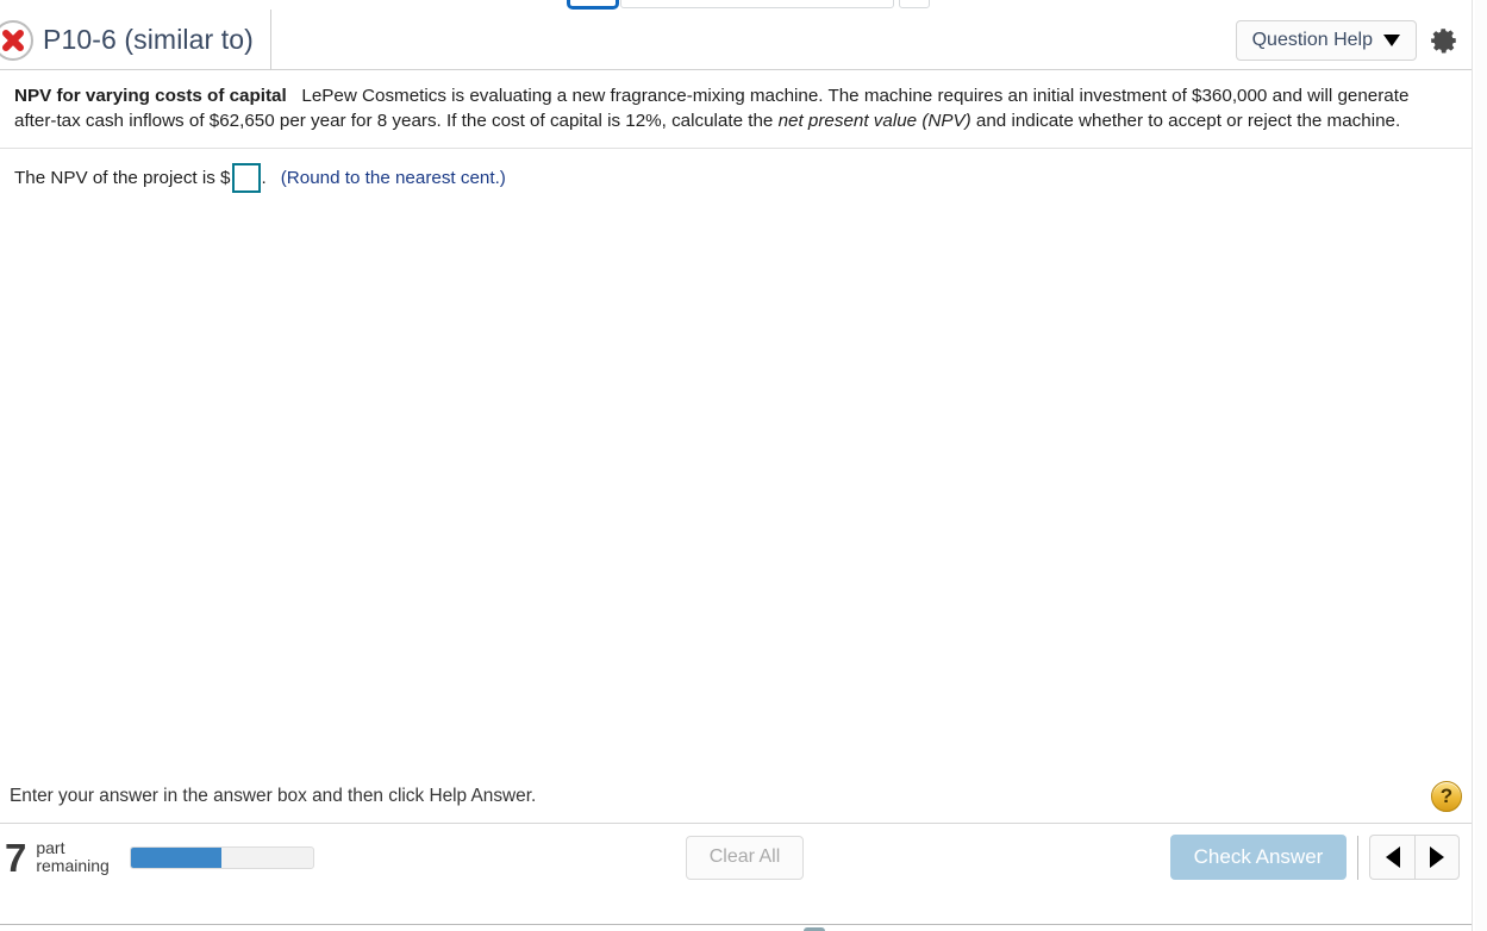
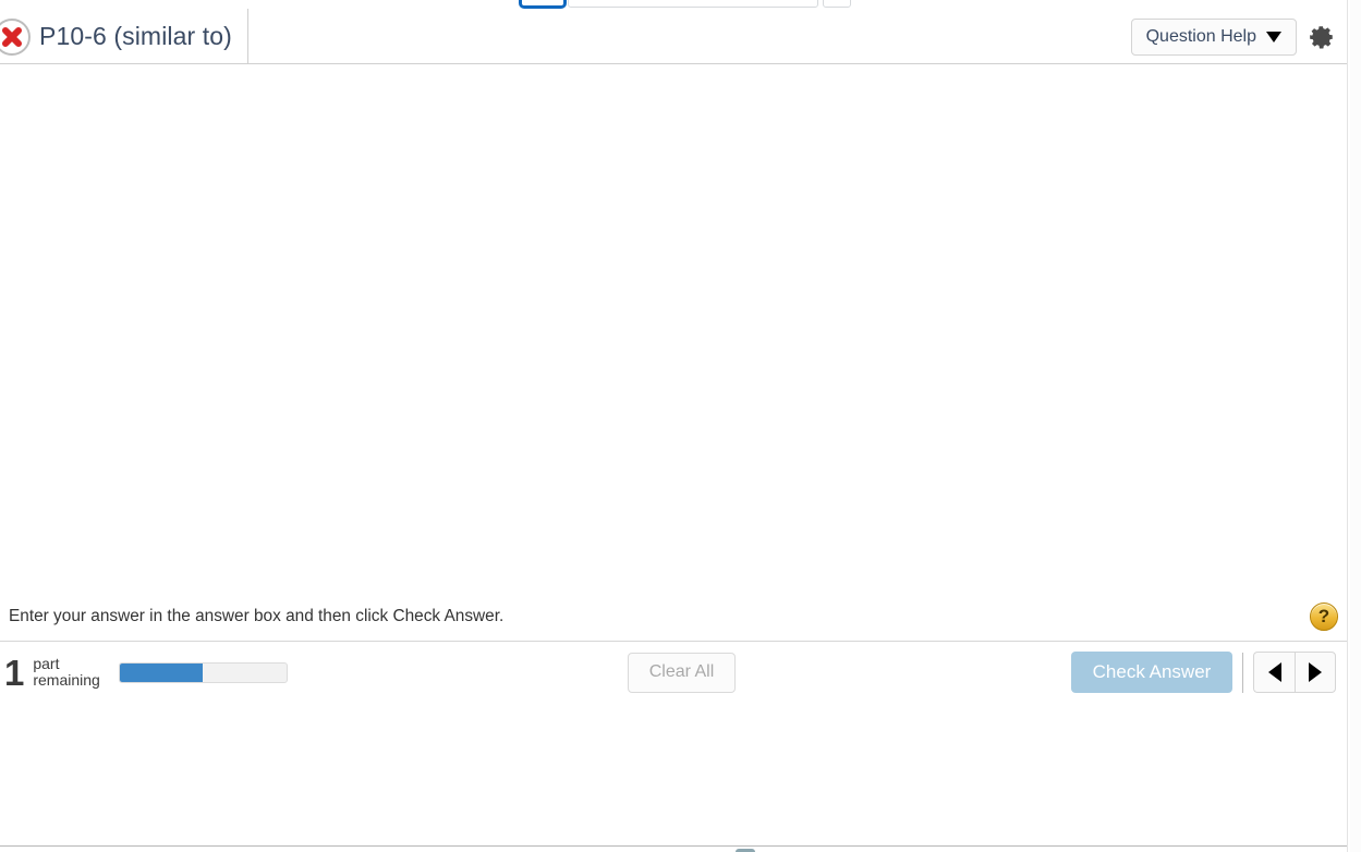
  P10-6 (similar to)
  Question Help
- NPV for varying costs of capital LePew Cosmetics is evaluating a new fragrance-mixing machine. The machine requires an initial investment of $360,000 and will generate after-tax cash inflows of $62,650 per year for 8 years. If the cost of capital is 12%, calculate the net present value (NPV) and indicate whether to accept or reject the machine.
- The NPV of the project is $
- .
- (Round to the nearest cent.)
- Enter your answer in the answer box and then click Help Answer.
+ Enter your answer in the answer box and then click Check Answer.
  ?
- 7
+ 1
  part
  remaining
  Clear All
  Check Answer
